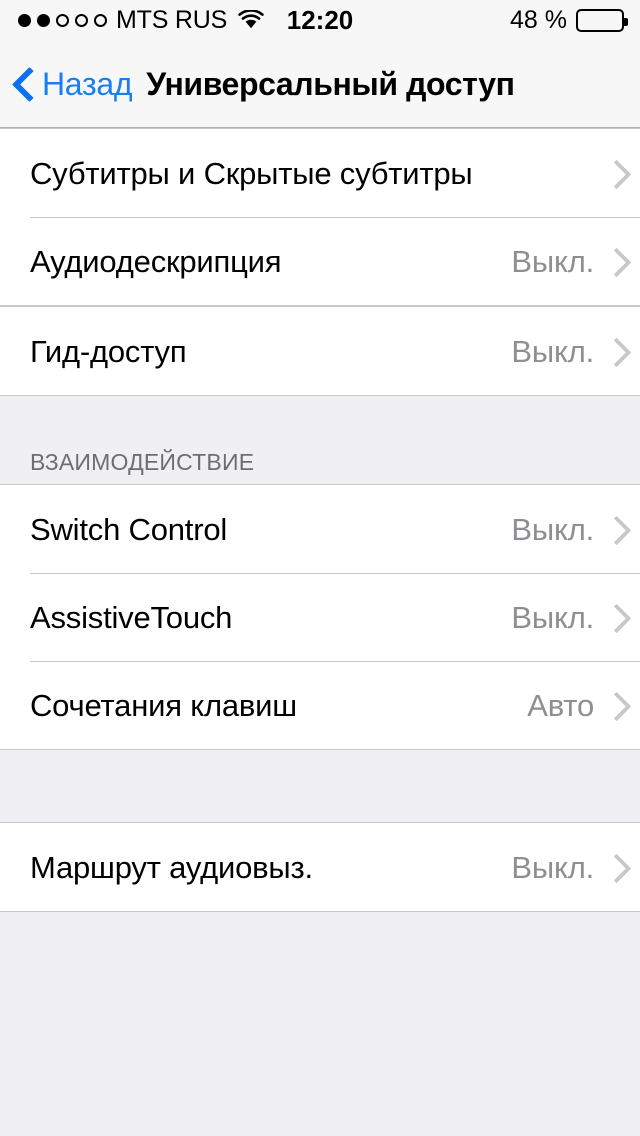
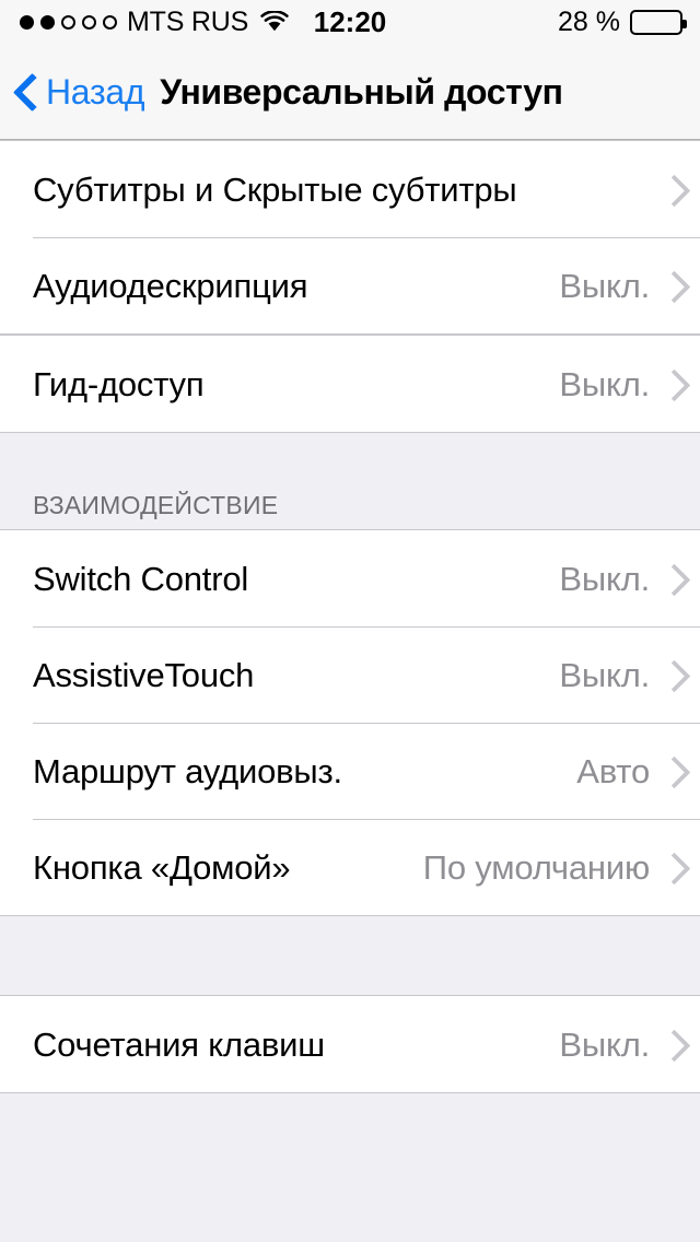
  MTS RUS
  12:20
- 48 %
+ 28 %
  Назад
  Универсальный доступ
  Субтитры и Скрытые субтитры
  Аудиодескрипция
  Выкл.
  Гид-доступ
  Выкл.
  ВЗАИМОДЕЙСТВИЕ
  Switch Control
  Выкл.
  AssistiveTouch
  Выкл.
- Сочетания клавиш
+ Маршрут аудиовыз.
  Авто
+ Кнопка «Домой»
+ По умолчанию
- Маршрут аудиовыз.
+ Сочетания клавиш
  Выкл.
